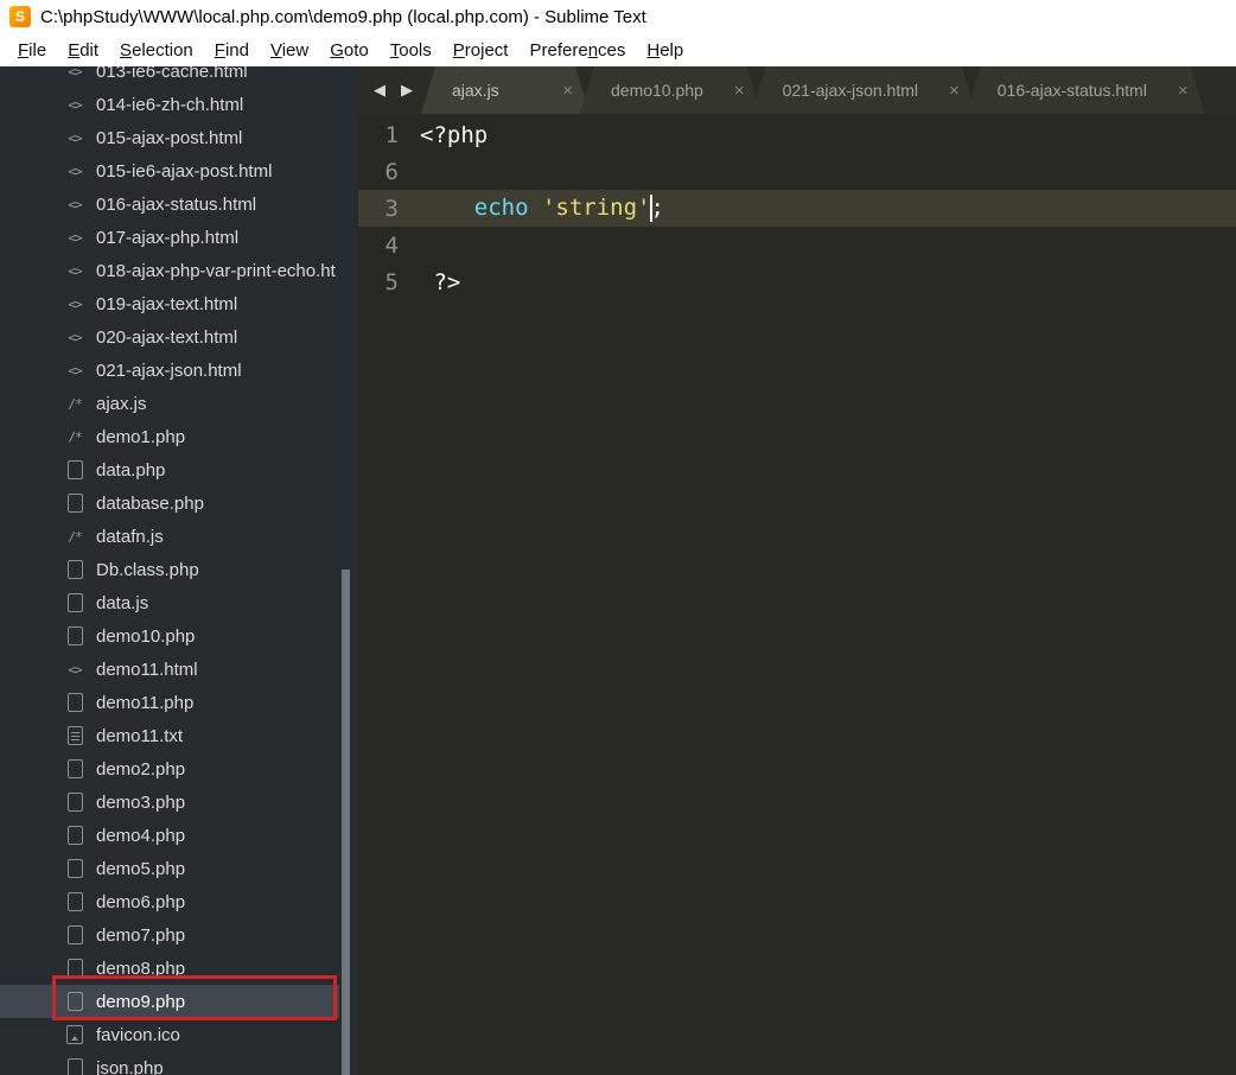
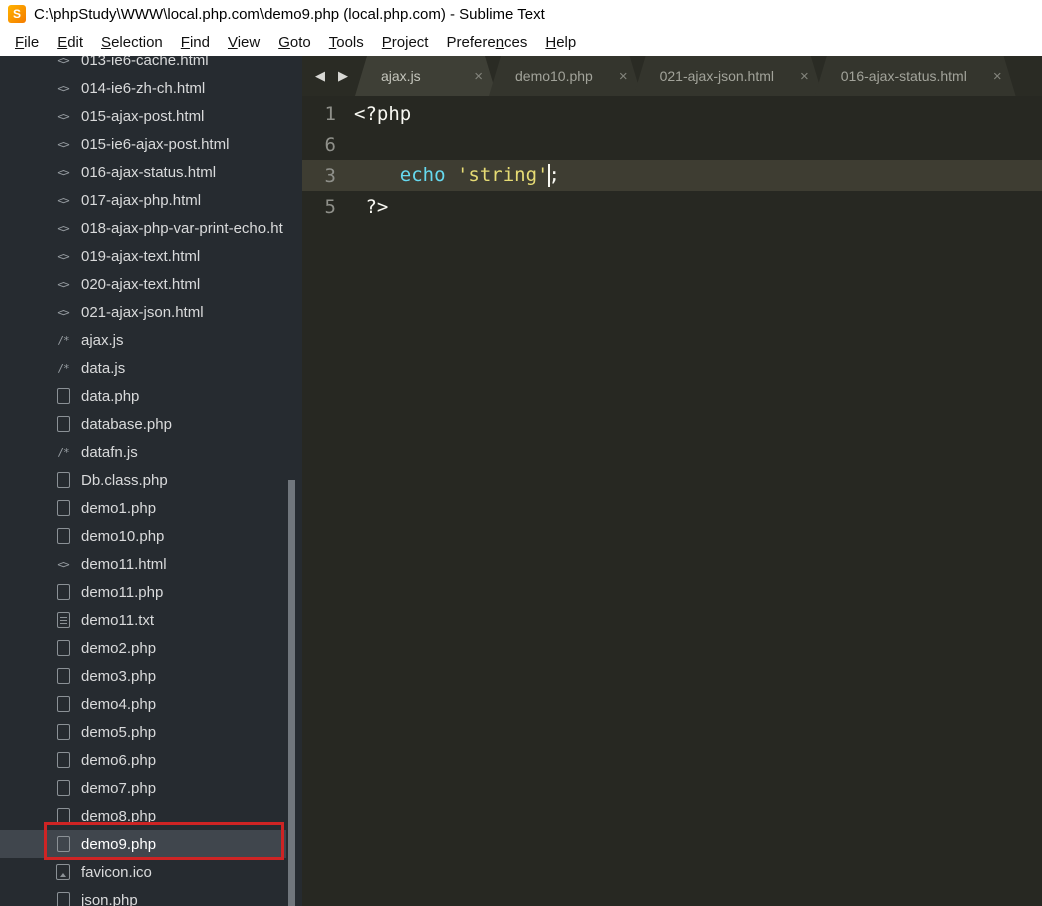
  S
  C:\phpStudy\WWW\local.php.com\demo9.php (local.php.com) - Sublime Text
  File
  Edit
  Selection
  Find
  View
  Goto
  Tools
  Project
  Preferences
  Help
  013-ie6-cache.html
  014-ie6-zh-ch.html
  015-ajax-post.html
  015-ie6-ajax-post.html
  016-ajax-status.html
  017-ajax-php.html
  018-ajax-php-var-print-echo.ht
  019-ajax-text.html
  020-ajax-text.html
  021-ajax-json.html
  ajax.js
- demo1.php
+ data.js
  data.php
  database.php
  datafn.js
  Db.class.php
- data.js
+ demo1.php
  demo10.php
  demo11.html
  demo11.php
  demo11.txt
  demo2.php
  demo3.php
  demo4.php
  demo5.php
  demo6.php
  demo7.php
  demo8.php
  demo9.php
  favicon.ico
  json.php
  ◀
  ▶
  ajax.js
  ×
  demo10.php
  ×
  021-ajax-json.html
  ×
  016-ajax-status.html
  ×
  1
  <?php
  6
  3
  echo 'string';
- 4
  5
  ?>
